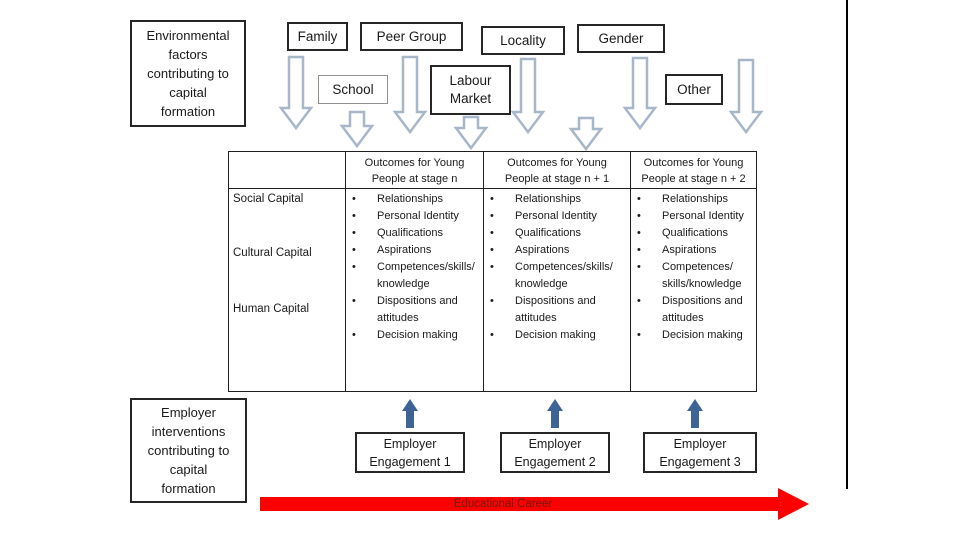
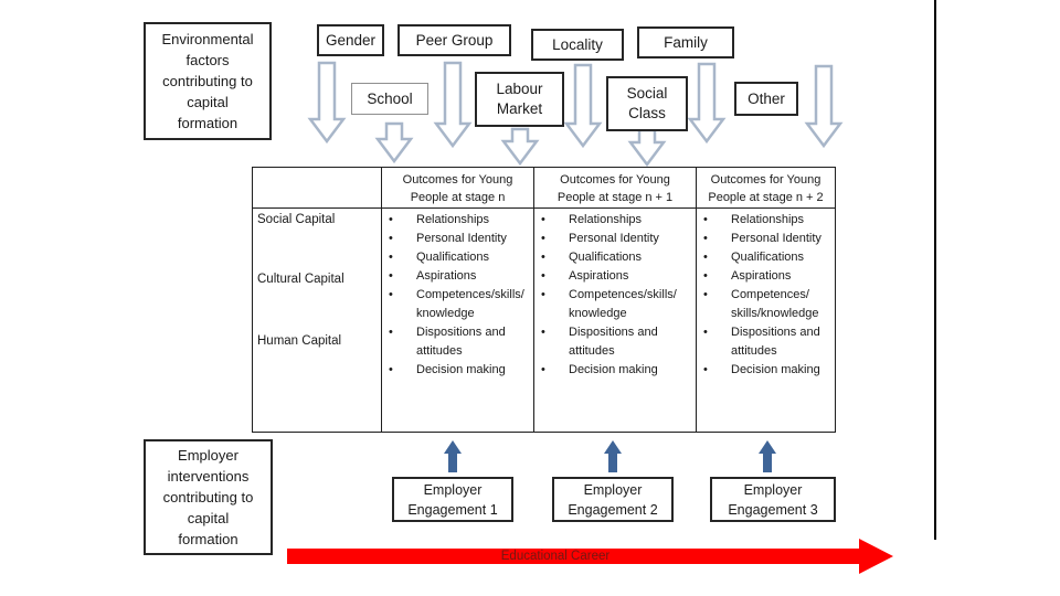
  Environmental
  factors
  contributing to
  capital
  formation
  Employer
  interventions
  contributing to
  capital
  formation
- Family
+ Gender
  Peer Group
  Locality
- Gender
+ Family
  School
  Labour Market
+ Social Class
  Other
  Outcomes for Young
  People at stage n
  Outcomes for Young
  People at stage n + 1
  Outcomes for Young
  People at stage n + 2
  Social Capital
  Cultural Capital
  Human Capital
  •
  Relationships
  •
  Personal Identity
  •
  Qualifications
  •
  Aspirations
  •
  Competences/skills/
  knowledge
  •
  Dispositions and
  attitudes
  •
  Decision making
  •
  Relationships
  •
  Personal Identity
  •
  Qualifications
  •
  Aspirations
  •
  Competences/skills/
  knowledge
  •
  Dispositions and
  attitudes
  •
  Decision making
  •
  Relationships
  •
  Personal Identity
  •
  Qualifications
  •
  Aspirations
  •
  Competences/
  skills/knowledge
  •
  Dispositions and
  attitudes
  •
  Decision making
  Employer
  Engagement 1
  Employer
  Engagement 2
  Employer
  Engagement 3
  Educational Career
